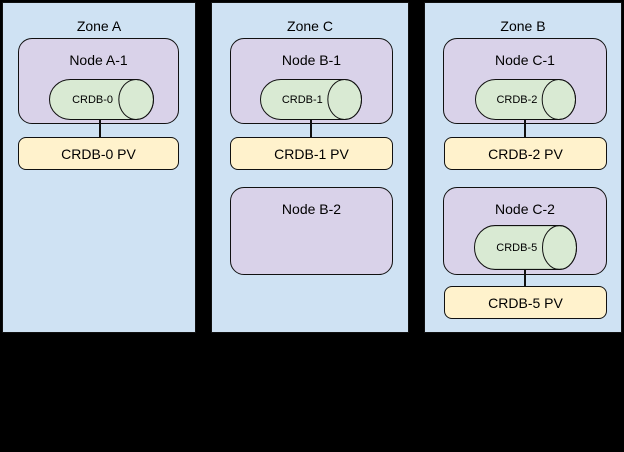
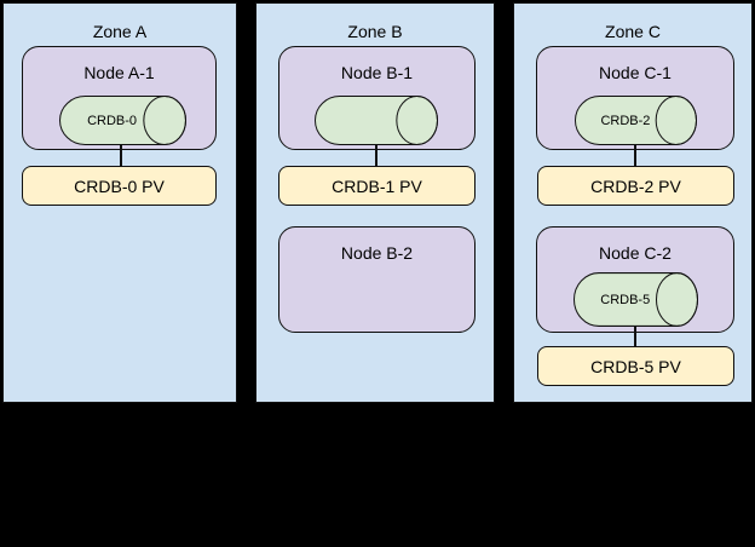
  Zone A
  Node A-1
  CRDB-0
  CRDB-0 PV
- Zone C
+ Zone B
  Node B-1
- CRDB-1
  CRDB-1 PV
  Node B-2
- Zone B
+ Zone C
  Node C-1
  CRDB-2
  CRDB-2 PV
  Node C-2
  CRDB-5
  CRDB-5 PV
